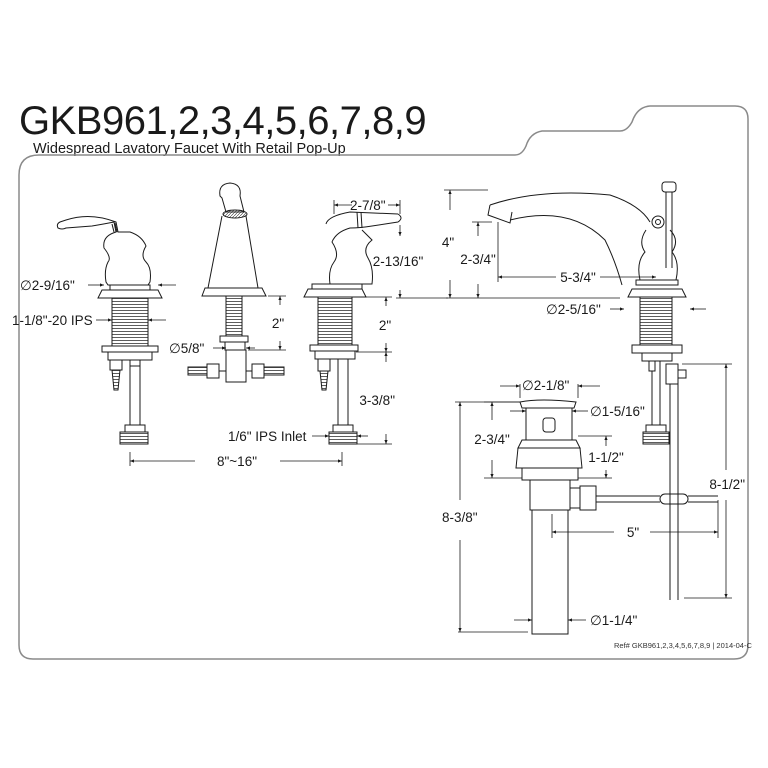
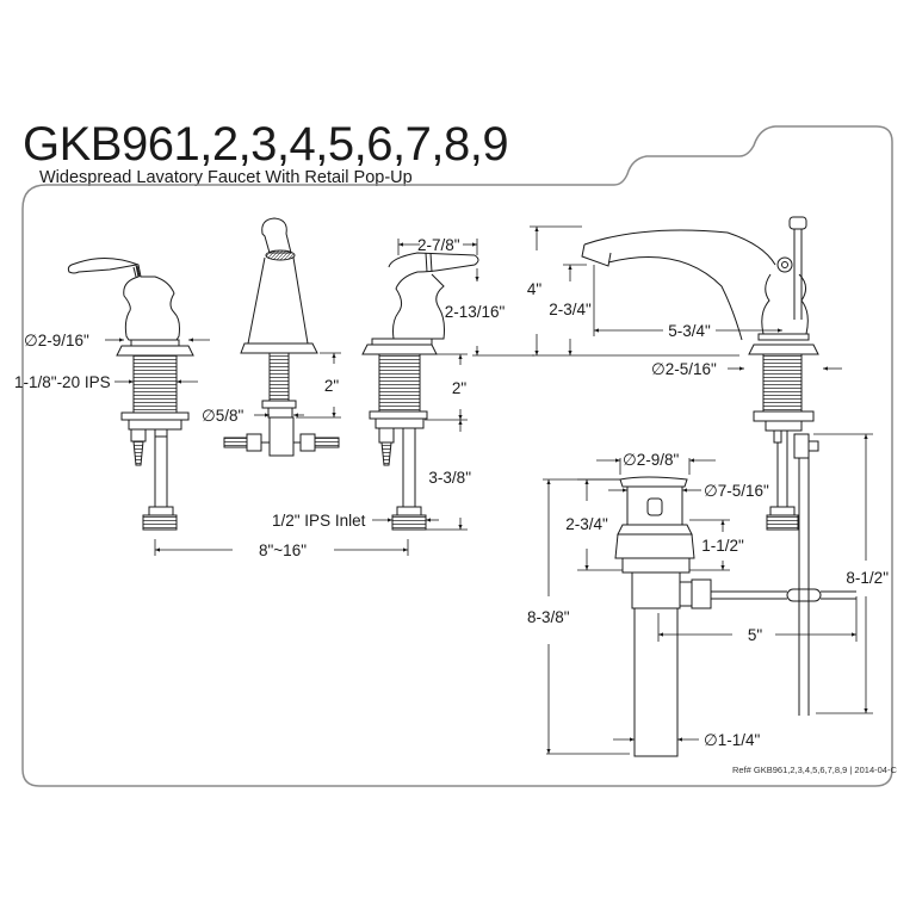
  GKB961,2,3,4,5,6,7,8,9
  Widespread Lavatory Faucet With Retail Pop-Up
  ∅2-9/16"
  1-1/8"-20 IPS
  ∅5/8"
  2"
  2"
  2-7/8"
  2-13/16"
  3-3/8"
- 1/6" IPS Inlet
+ 1/2" IPS Inlet
  8"~16"
  4"
  2-3/4"
  5-3/4"
  ∅2-5/16"
- ∅2-1/8"
+ ∅2-9/8"
- ∅1-5/16"
+ ∅7-5/16"
  2-3/4"
  1-1/2"
  8-3/8"
  5"
  8-1/2"
  ∅1-1/4"
  Ref# GKB961,2,3,4,5,6,7,8,9 | 2014-04-C
